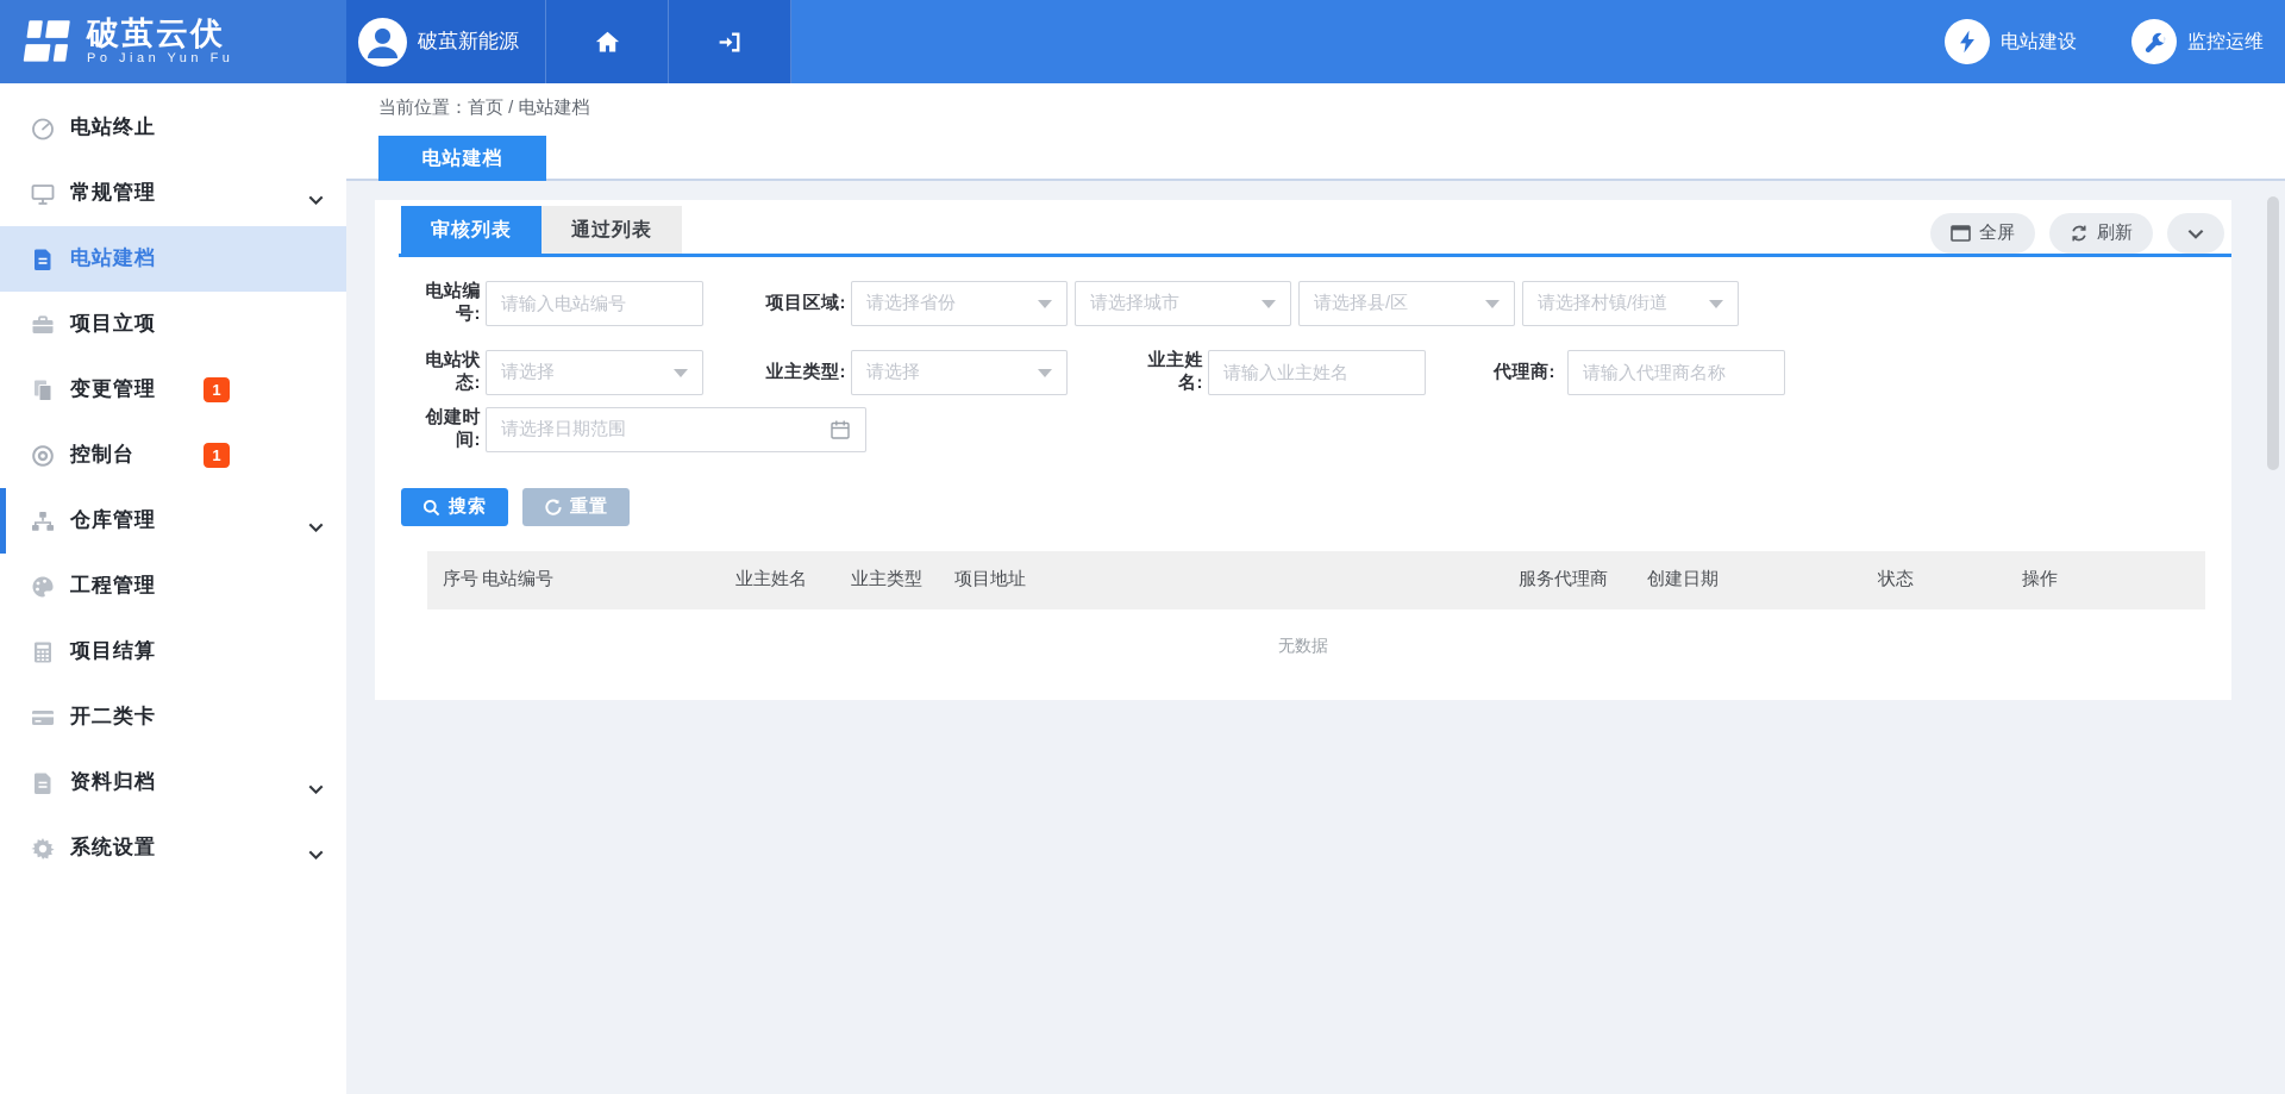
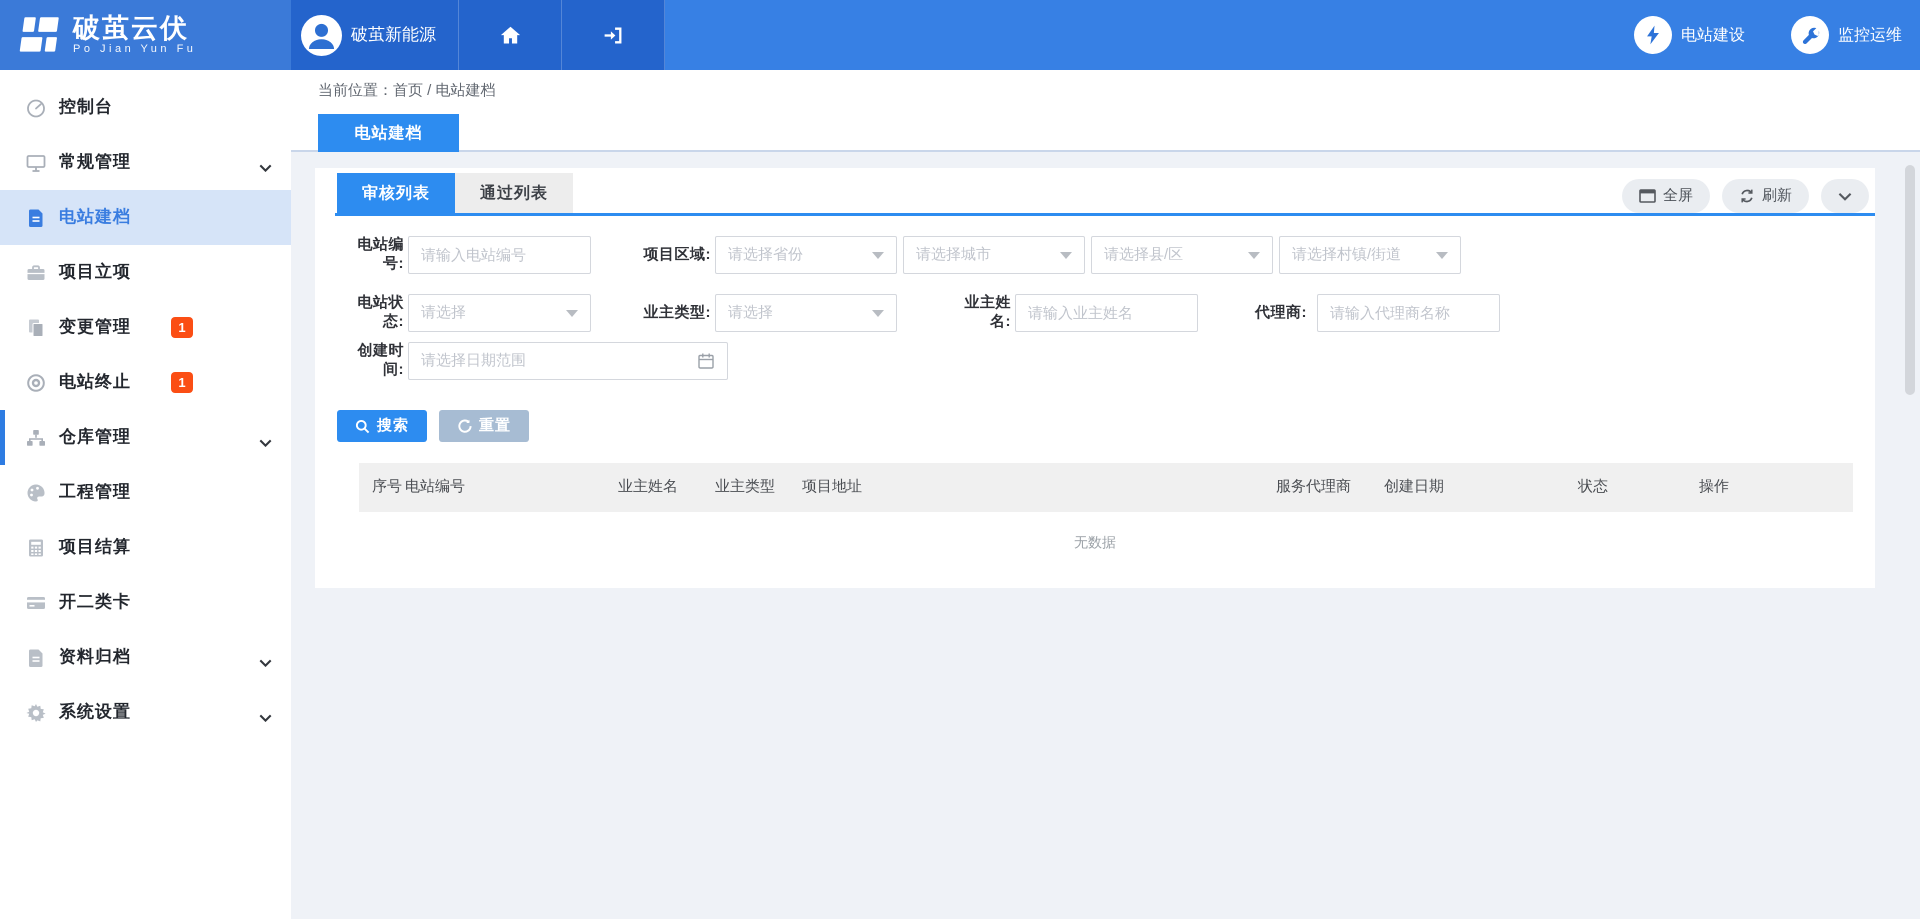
  破茧云伏
  Po Jian Yun Fu
  破茧新能源
  电站建设
  监控运维
- 电站终止
+ 控制台
  常规管理
  电站建档
  项目立项
  变更管理
  1
- 控制台
+ 电站终止
  1
  仓库管理
  工程管理
  项目结算
  开二类卡
  资料归档
  系统设置
  当前位置：
  首页 / 电站建档
  电站建档
  审核列表
  通过列表
  全屏
  刷新
  电站编号:
  请输入电站编号
  项目区域:
  请选择省份
  请选择城市
  请选择县/区
  请选择村镇/街道
  电站状态:
  请选择
  业主类型:
  请选择
  业主姓名:
  请输入业主姓名
  代理商:
  请输入代理商名称
  创建时间:
  请选择日期范围
  搜索
  重置
  序号
  电站编号
  业主姓名
  业主类型
  项目地址
  服务代理商
  创建日期
  状态
  操作
  无数据
